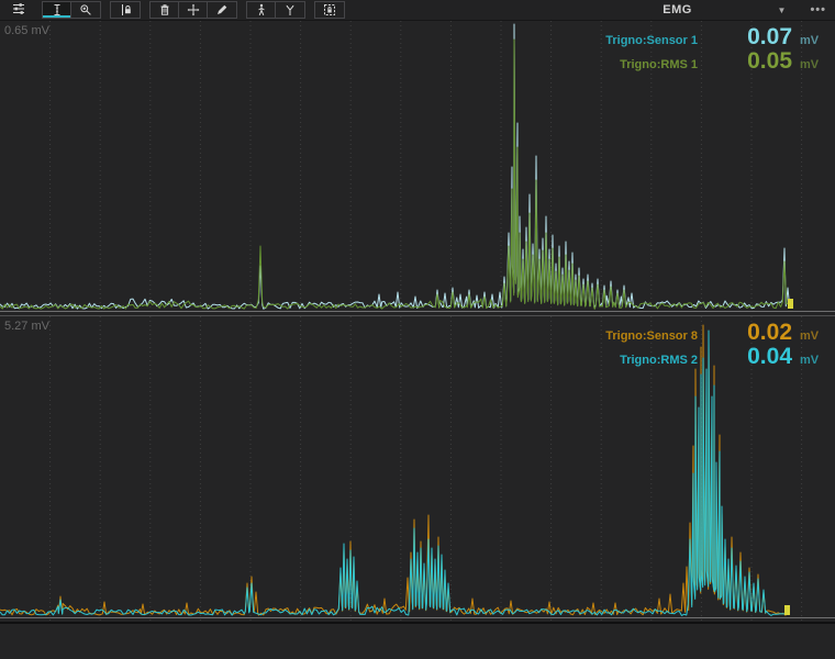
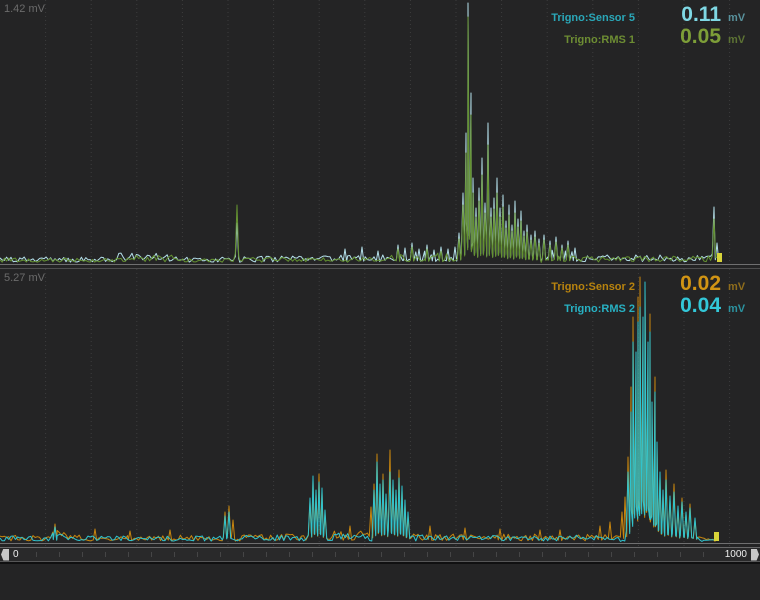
- EMG
- ▼
- •••
- 0.65 mV
+ 1.42 mV
- Trigno:Sensor 1
+ Trigno:Sensor 5
- 0.07
+ 0.11
  mV
  Trigno:RMS 1
  0.05
  mV
  5.27 mV
- Trigno:Sensor 8
+ Trigno:Sensor 2
  0.02
  mV
  Trigno:RMS 2
  0.04
  mV
+ 0
+ 1000
